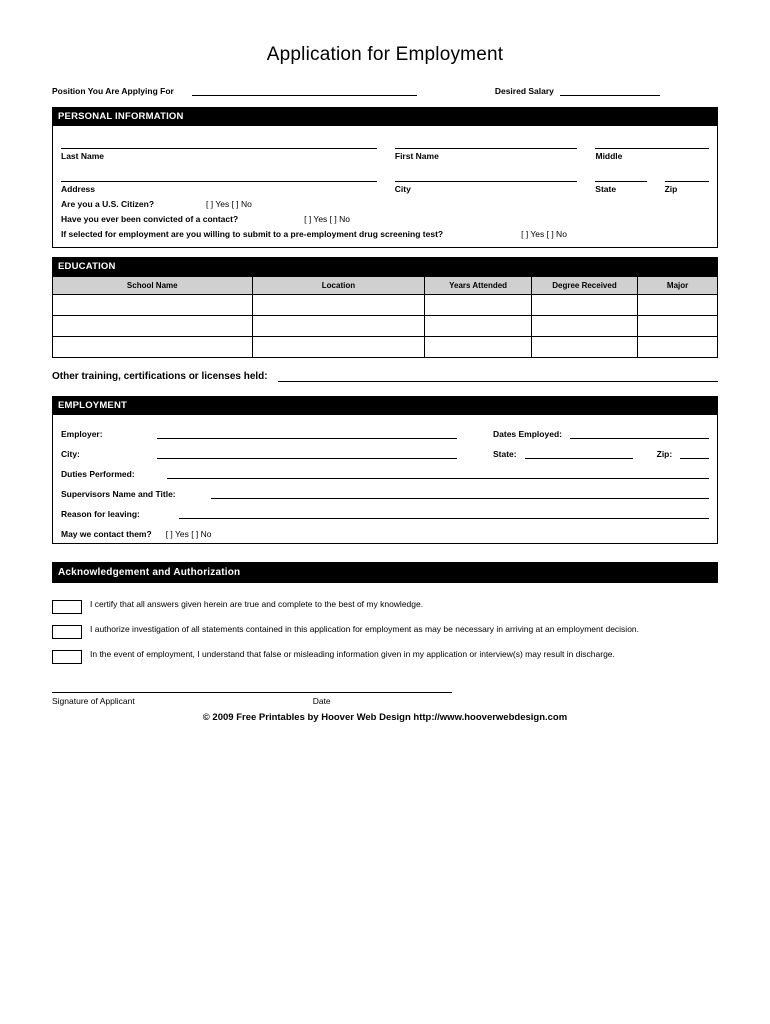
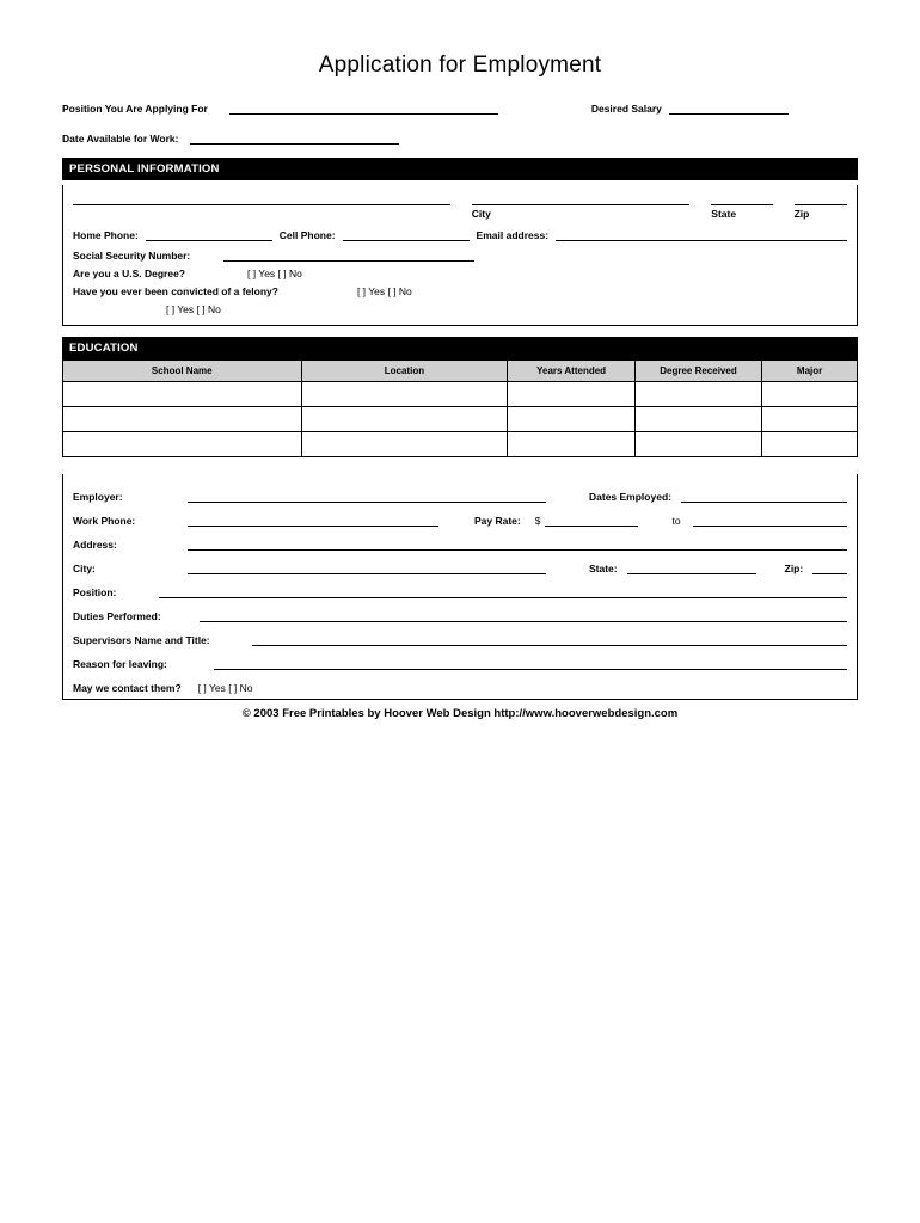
  Application for Employment
  Position You Are Applying For
  Desired Salary
+ Date Available for Work:
  PERSONAL INFORMATION
- Last Name
- First Name
- Middle
- Address
  City
  State
  Zip
+ Home Phone:
+ Cell Phone:
+ Email address:
+ Social Security Number:
- Are you a U.S. Citizen?
+ Are you a U.S. Degree?
  [ ] Yes [ ] No
- Have you ever been convicted of a contact?
+ Have you ever been convicted of a felony?
  [ ] Yes [ ] No
- If selected for employment are you willing to submit to a pre-employment drug screening test?
  [ ] Yes [ ] No
  EDUCATION
  School Name	Location	Years Attended	Degree Received	Major
- Other training, certifications or licenses held:
- EMPLOYMENT
  Employer:
  Dates Employed:
+ Work Phone:
+ Pay Rate:
+ $
+ to
+ Address:
  City:
  State:
  Zip:
+ Position:
  Duties Performed:
  Supervisors Name and Title:
  Reason for leaving:
  May we contact them?
  [ ] Yes [ ] No
- Acknowledgement and Authorization
- I certify that all answers given herein are true and complete to the best of my knowledge.
- I authorize investigation of all statements contained in this application for employment as may be necessary in arriving at an employment decision.
- In the event of employment, I understand that false or misleading information given in my application or interview(s) may result in discharge.
- Signature of Applicant
- Date
- © 2009 Free Printables by Hoover Web Design http://www.hooverwebdesign.com
+ © 2003 Free Printables by Hoover Web Design http://www.hooverwebdesign.com
